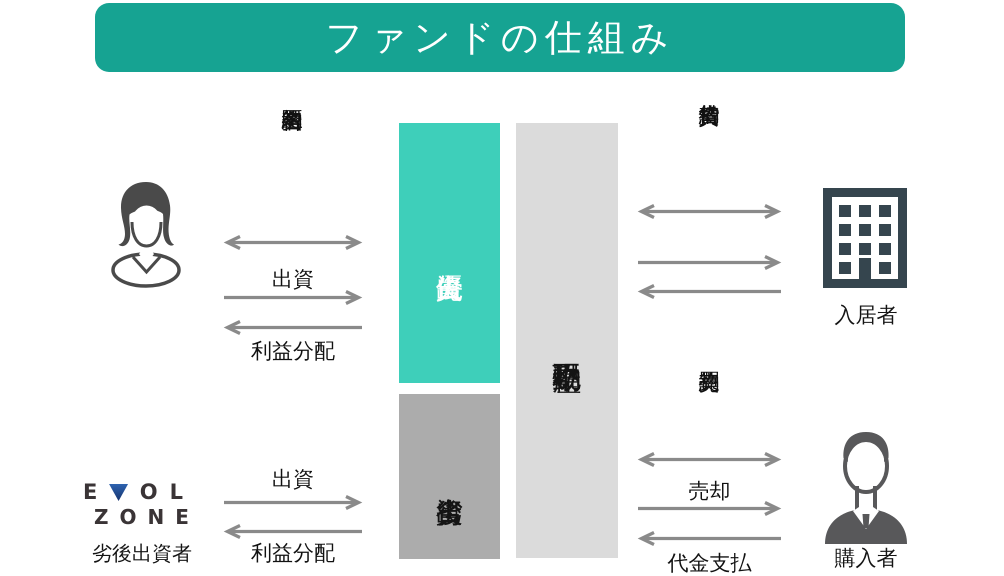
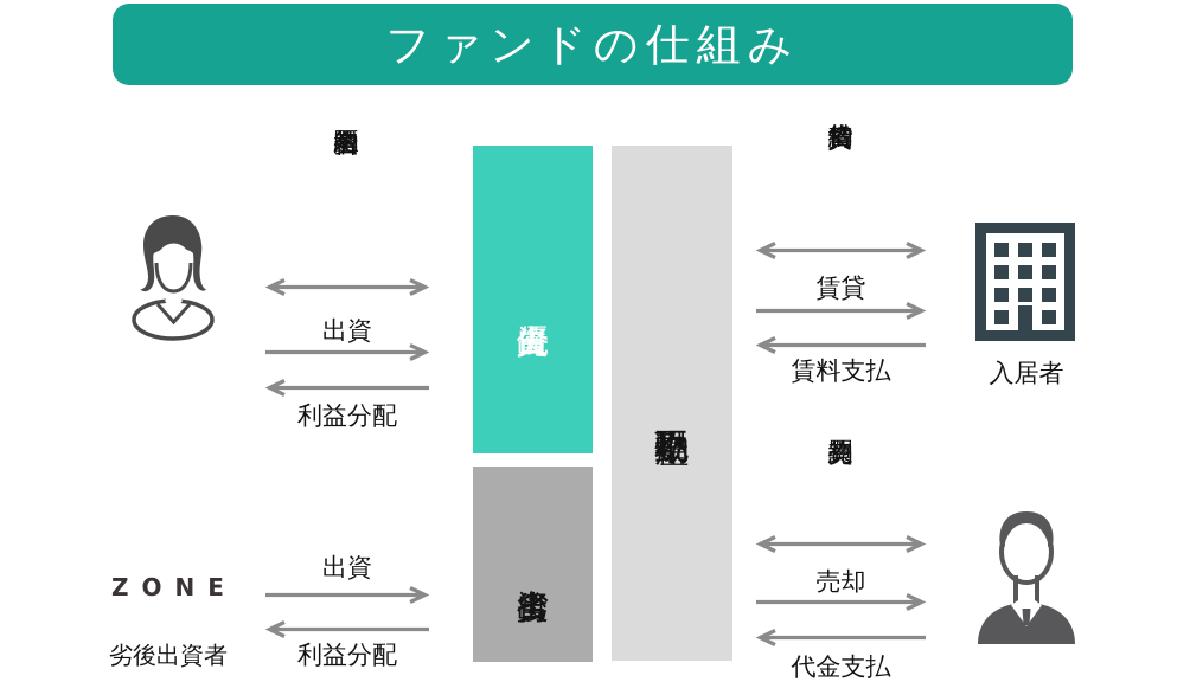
  ファンドの仕組み
  出資
  利益分配
  出資
  利益分配
+ 賃貸
+ 賃料支払
  売却
  代金支払
  入居者
- 購入者
- E
- OL
  ZONE
  劣後出資者
